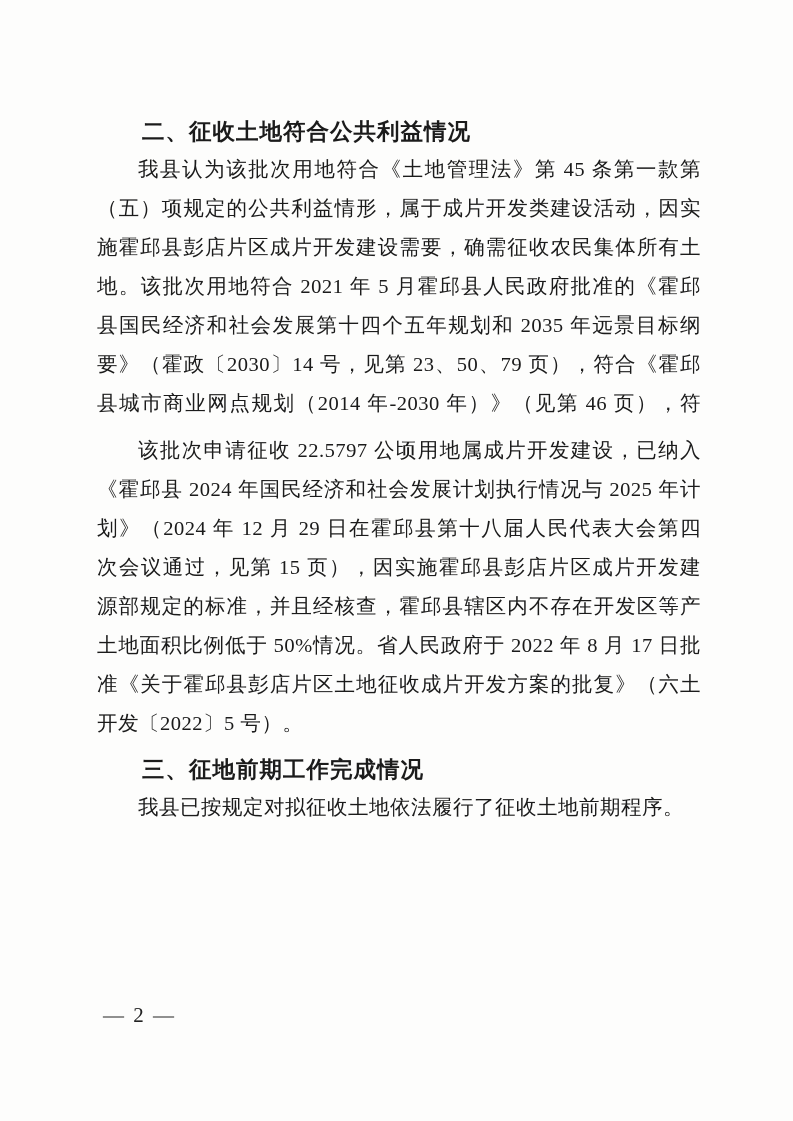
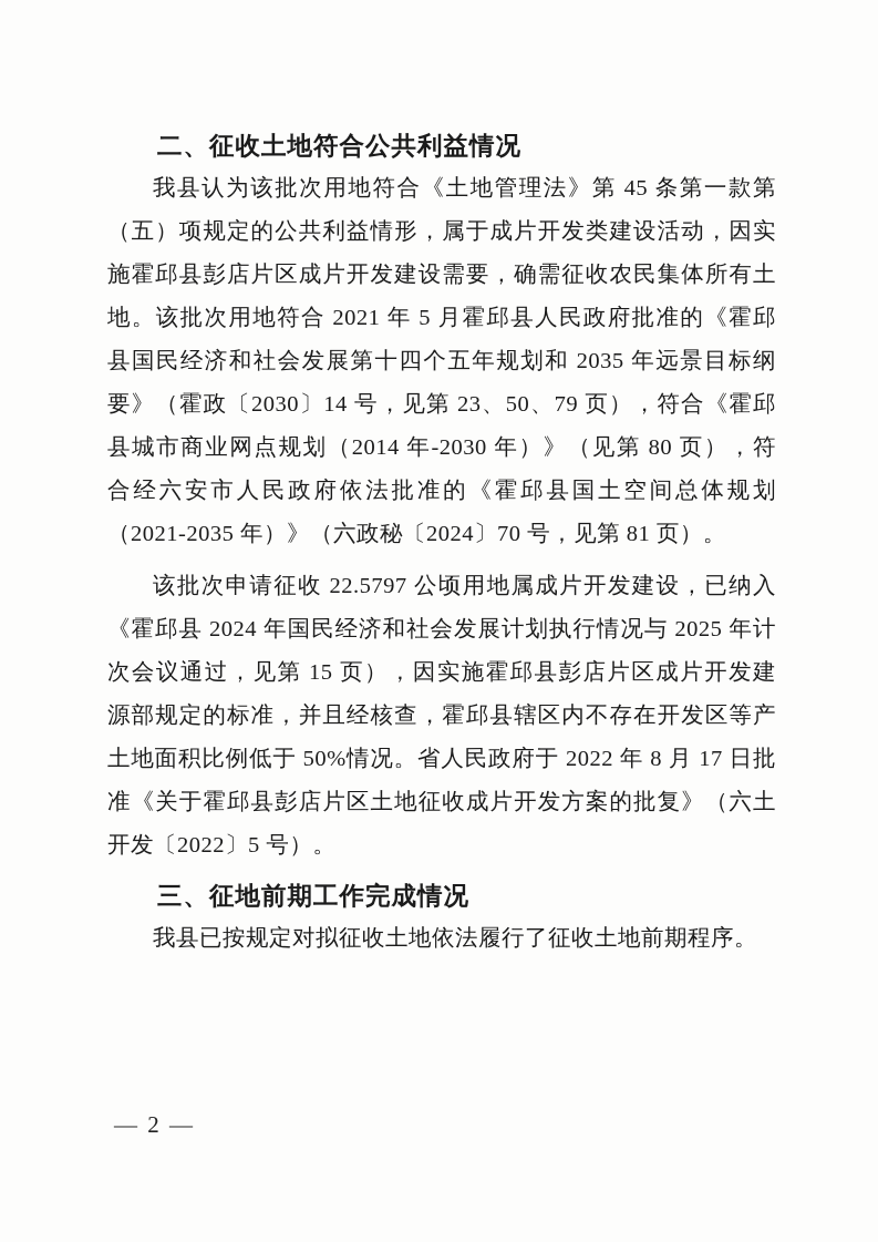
  二、征收土地符合公共利益情况
  我县认为该批次用地符合《土地管理法》第 45 条第一款第
  （五）项规定的公共利益情形，属于成片开发类建设活动，因实
  施霍邱县彭店片区成片开发建设需要，确需征收农民集体所有土
  地。该批次用地符合 2021 年 5 月霍邱县人民政府批准的《霍邱
  县国民经济和社会发展第十四个五年规划和 2035 年远景目标纲
  要》（霍政〔2030〕14 号，见第 23、50、79 页），符合《霍邱
- 县城市商业网点规划（2014 年-2030 年）》（见第 46 页），符
+ 县城市商业网点规划（2014 年-2030 年）》（见第 80 页），符
+ 合经六安市人民政府依法批准的《霍邱县国土空间总体规划
+ （2021-2035 年）》（六政秘〔2024〕70 号，见第 81 页）。
  该批次申请征收 22.5797 公顷用地属成片开发建设，已纳入
  《霍邱县 2024 年国民经济和社会发展计划执行情况与 2025 年计
- 划》（2024 年 12 月 29 日在霍邱县第十八届人民代表大会第四
  次会议通过，见第 15 页），因实施霍邱县彭店片区成片开发建
  源部规定的标准，并且经核查，霍邱县辖区内不存在开发区等产
  土地面积比例低于 50%情况。省人民政府于 2022 年 8 月 17 日批
  准《关于霍邱县彭店片区土地征收成片开发方案的批复》（六土
  开发〔2022〕5 号）。
  三、征地前期工作完成情况
  我县已按规定对拟征收土地依法履行了征收土地前期程序。
  — 2 —
